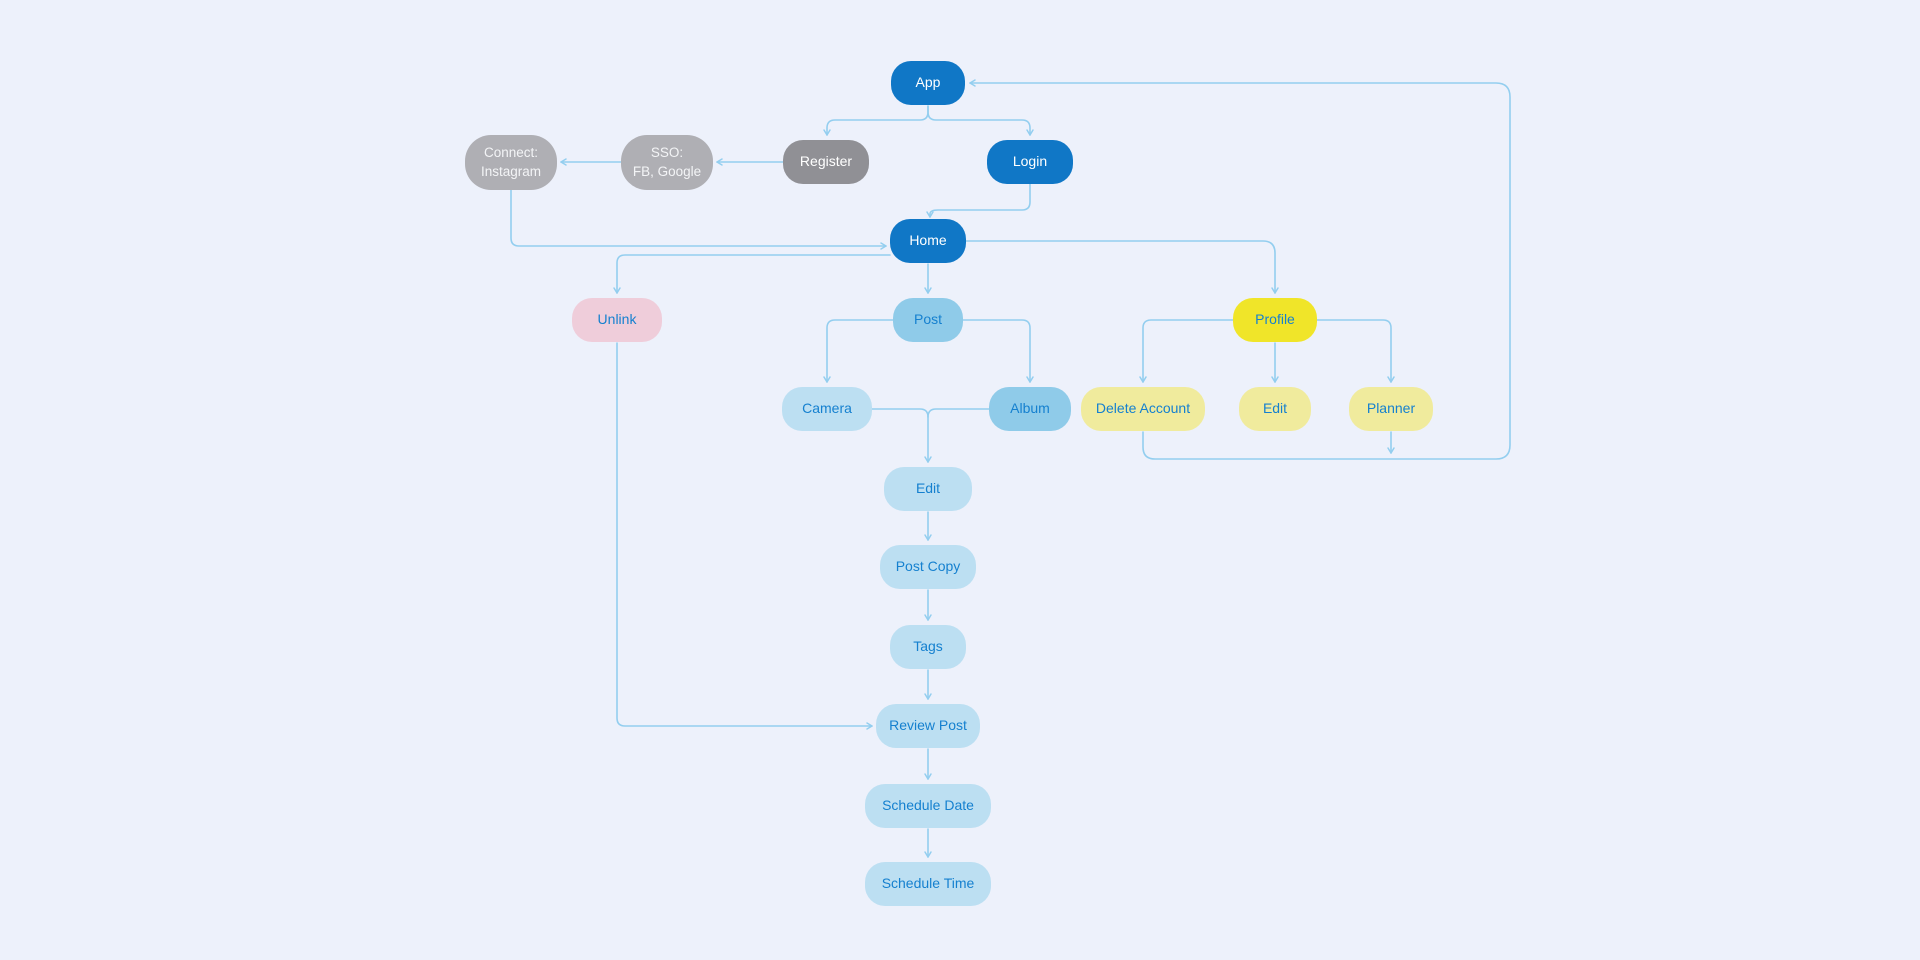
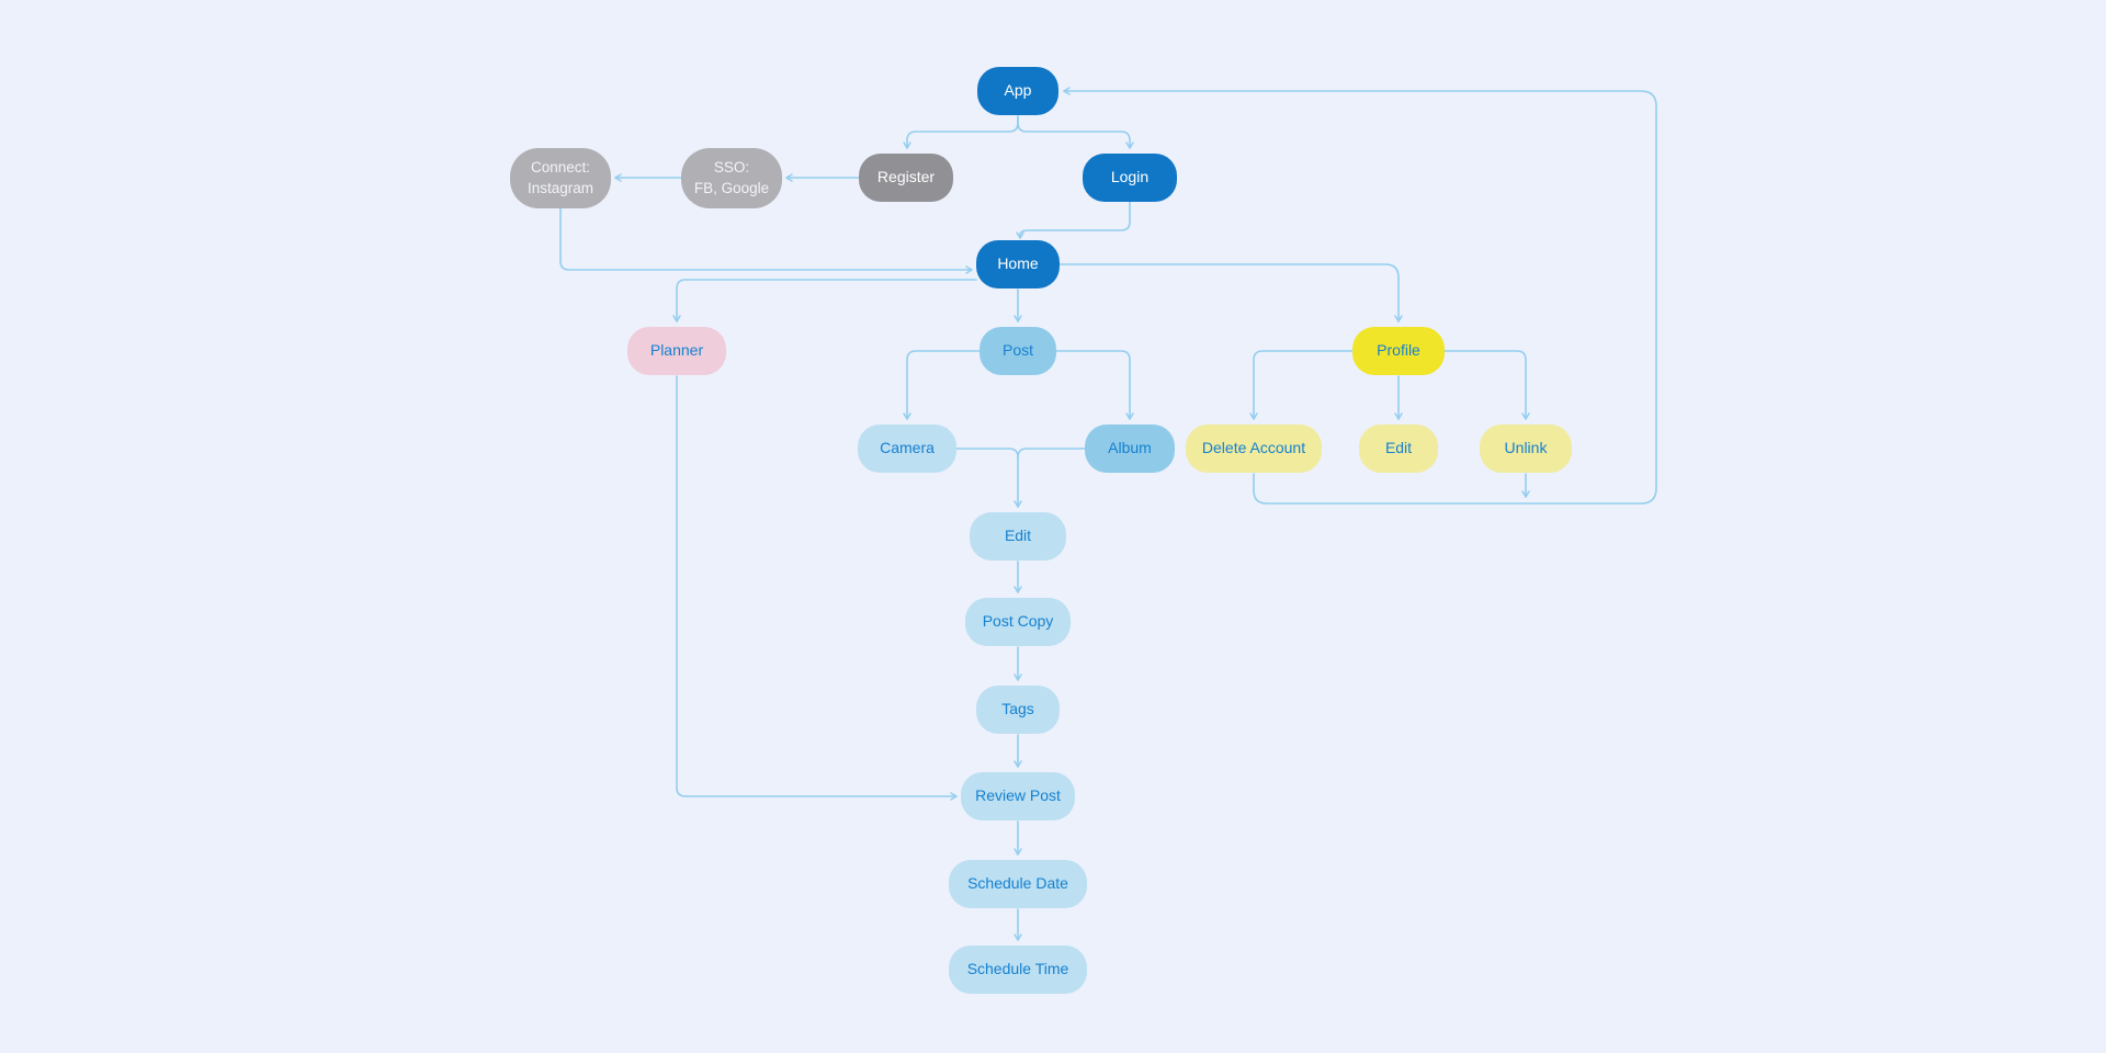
  App
  Connect:
  Instagram
  SSO:
  FB, Google
  Register
  Login
  Home
- Unlink
+ Planner
  Post
  Profile
  Camera
  Album
  Delete Account
  Edit
- Planner
+ Unlink
  Edit
  Post Copy
  Tags
  Review Post
  Schedule Date
  Schedule Time
